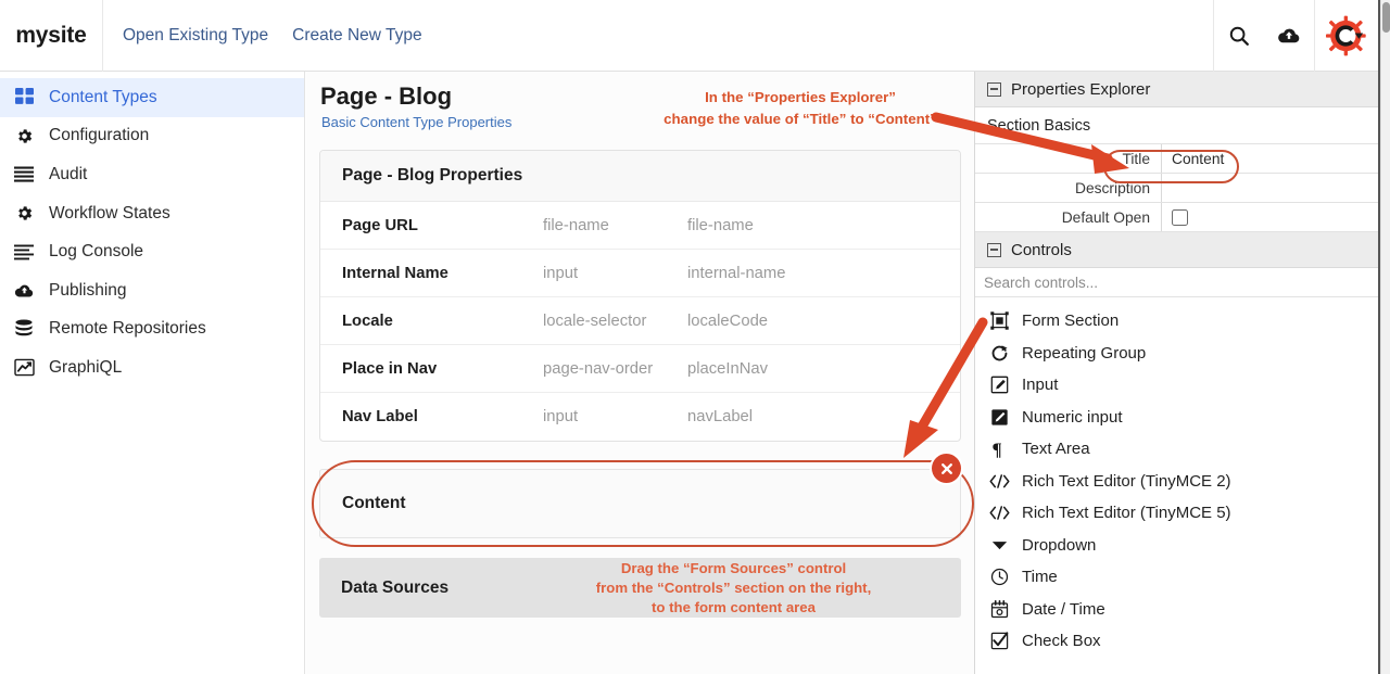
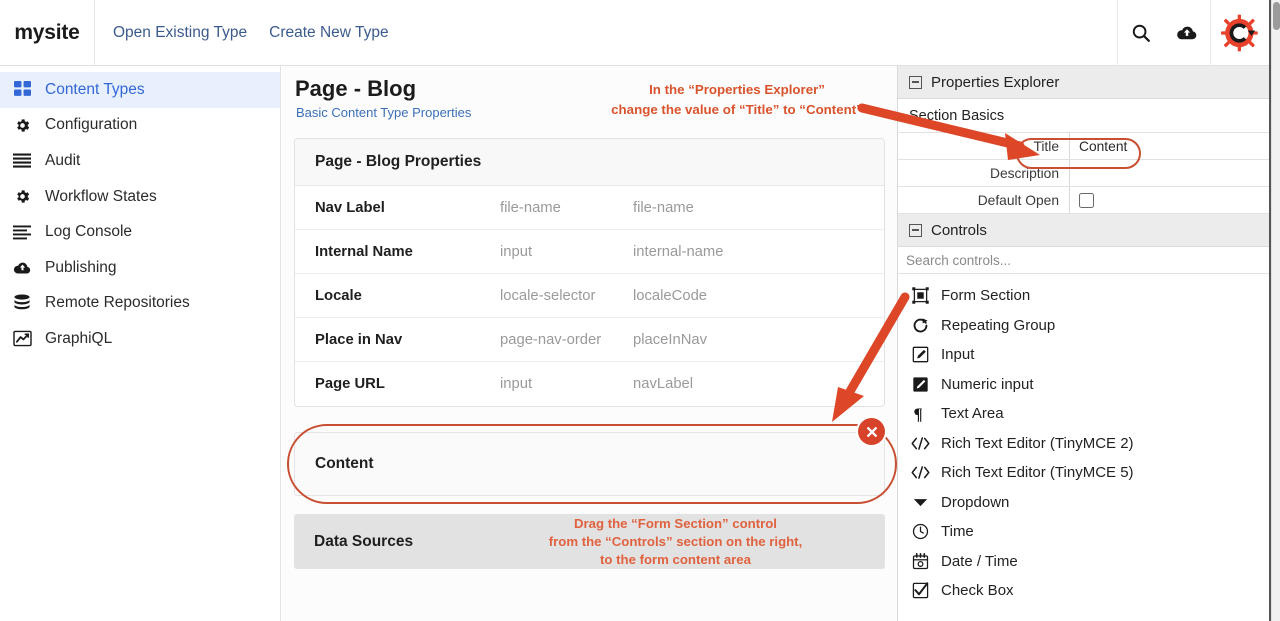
  mysite
  Open Existing Type
  Create New Type
  Content Types
  Configuration
  Audit
  Workflow States
  Log Console
  Publishing
  Remote Repositories
  GraphiQL
  Page - Blog
  Basic Content Type Properties
  In the “Properties Explorer”
  change the value of “Title” to “Content
  Page - Blog Properties
- Page URL
+ Nav Label
  file-name
  file-name
  Internal Name
  input
  internal-name
  Locale
  locale-selector
  localeCode
  Place in Nav
  page-nav-order
  placeInNav
- Nav Label
+ Page URL
  input
  navLabel
  Content
  Data Sources
- Drag the “Form Sources” control
+ Drag the “Form Section” control
  from the “Controls” section on the right,
  to the form content area
  Properties Explorer
  Section Basics
  Title
  Content
  Description
  Default Open
  Controls
  Search controls...
  Form Section
  Repeating Group
  Input
  Numeric input
  ¶
  Text Area
  Rich Text Editor (TinyMCE 2)
  Rich Text Editor (TinyMCE 5)
  Dropdown
  Time
  Date / Time
  Check Box
